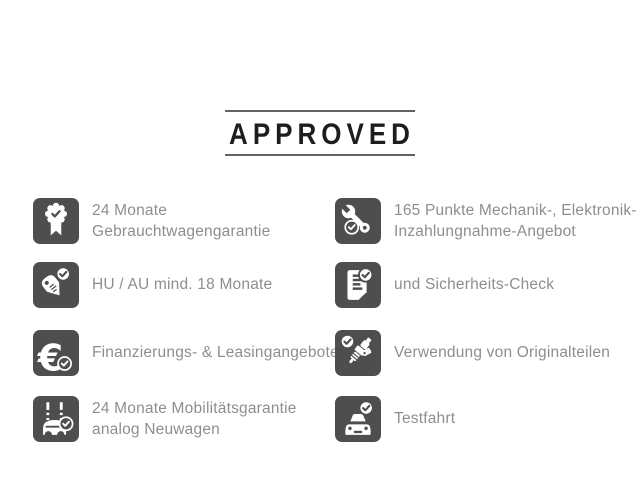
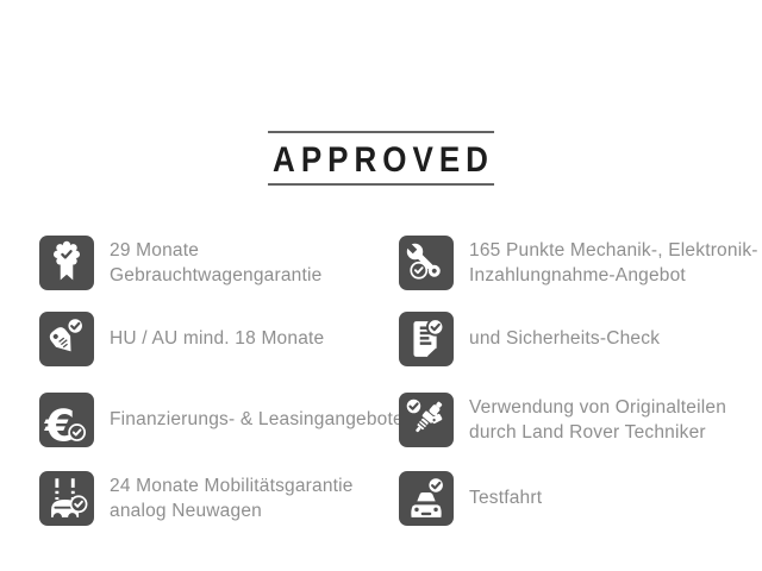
  APPROVED
- 24 Monate
+ 29 Monate
  Gebrauchtwagengarantie
  165 Punkte Mechanik-, Elektronik-
  Inzahlungnahme-Angebot
  HU / AU mind. 18 Monate
  und Sicherheits-Check
  €
  Finanzierungs- & Leasingangebot
  Verwendung von Originalteilen
+ durch Land Rover Techniker
  24 Monate Mobilitätsgarantie
  analog Neuwagen
  Testfahrt
